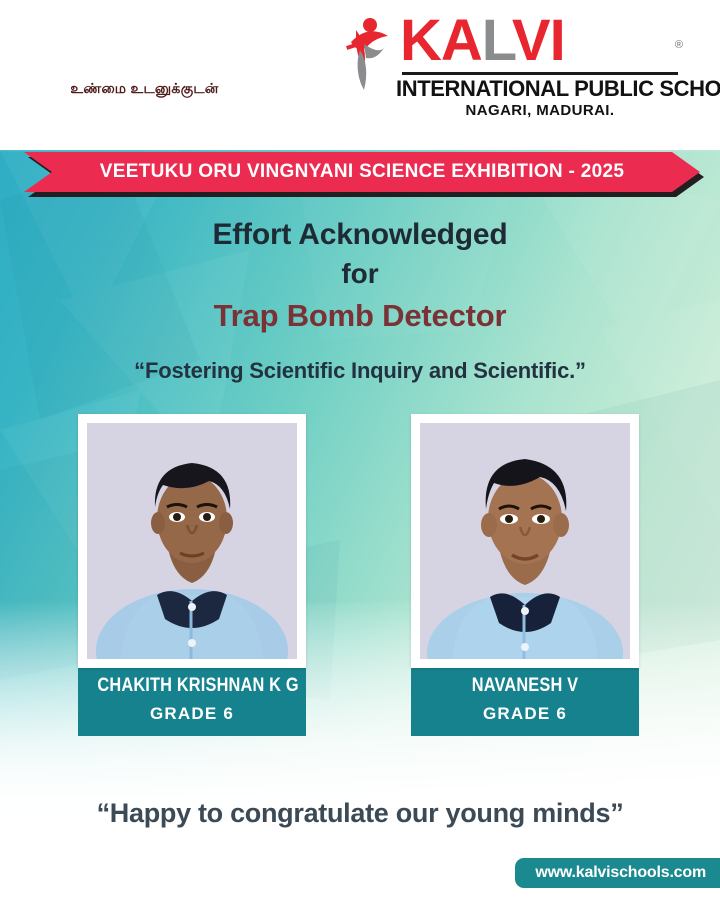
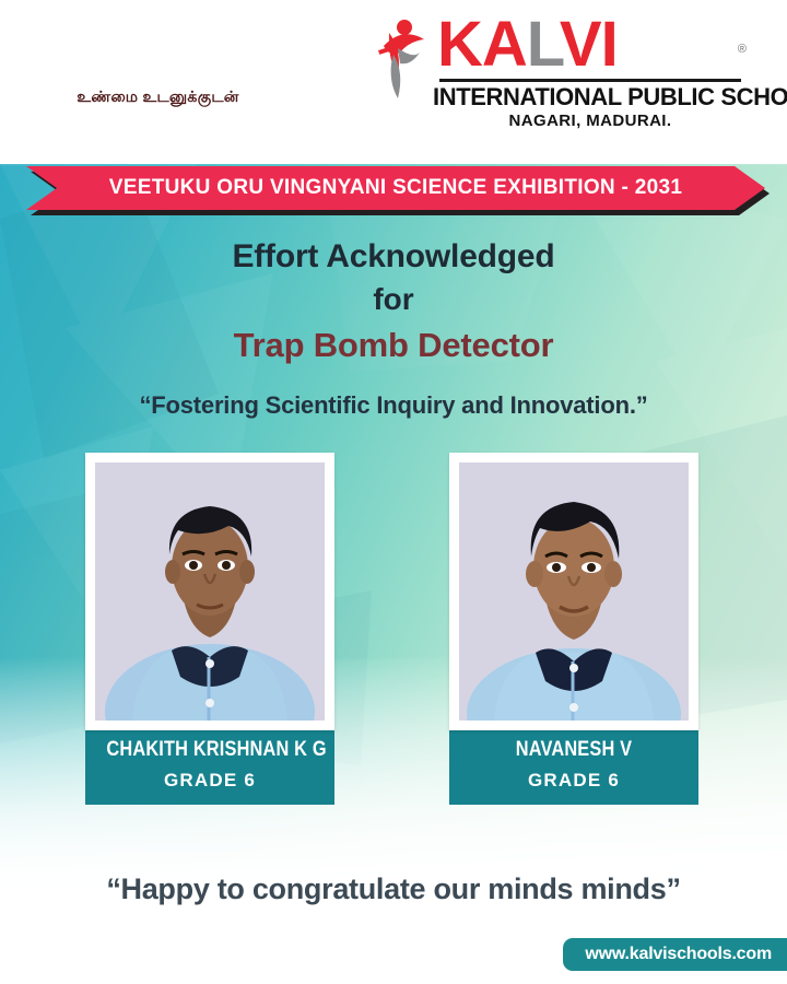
  உண்மை உடனுக்குடன்
  KALVI
  ®
  INTERNATIONAL PUBLIC SCHO
  NAGARI, MADURAI.
- VEETUKU ORU VINGNYANI SCIENCE EXHIBITION - 2025
+ VEETUKU ORU VINGNYANI SCIENCE EXHIBITION - 2031
  Effort Acknowledged
  for
  Trap Bomb Detector
- “Fostering Scientific Inquiry and Scientific.”
+ “Fostering Scientific Inquiry and Innovation.”
  CHAKITH KRISHNAN K G
  GRADE 6
  NAVANESH V
  GRADE 6
- “Happy to congratulate our young minds”
+ “Happy to congratulate our minds minds”
  www.kalvischools.com
